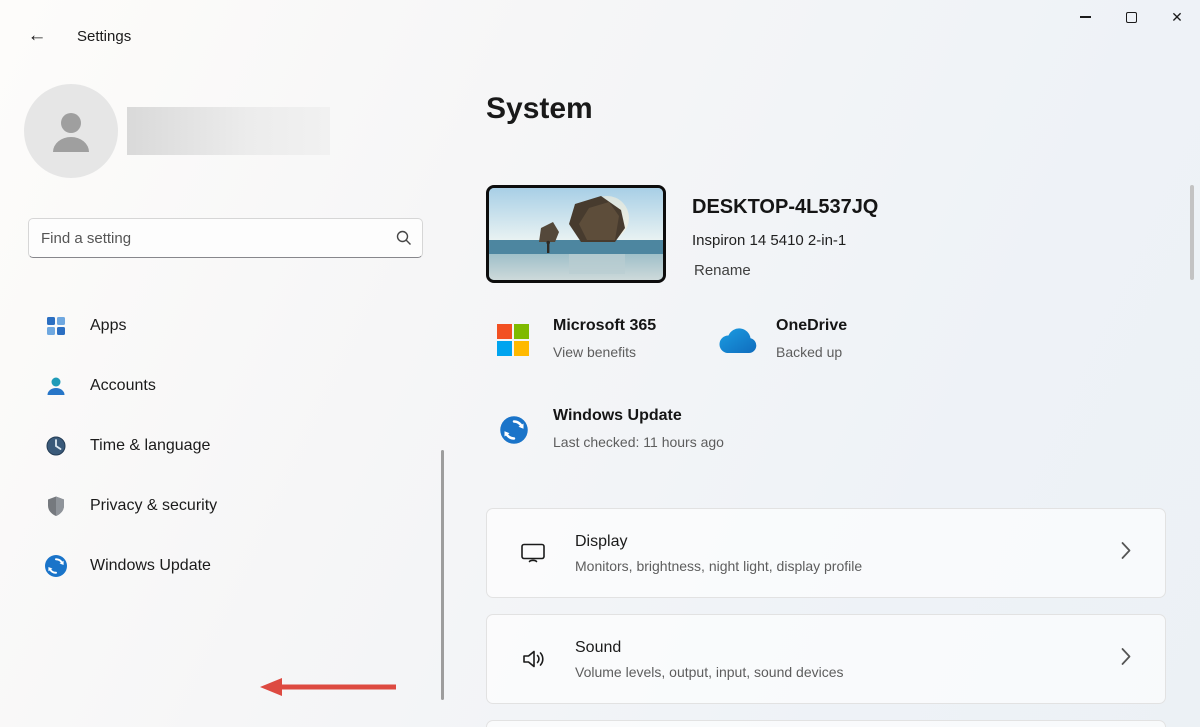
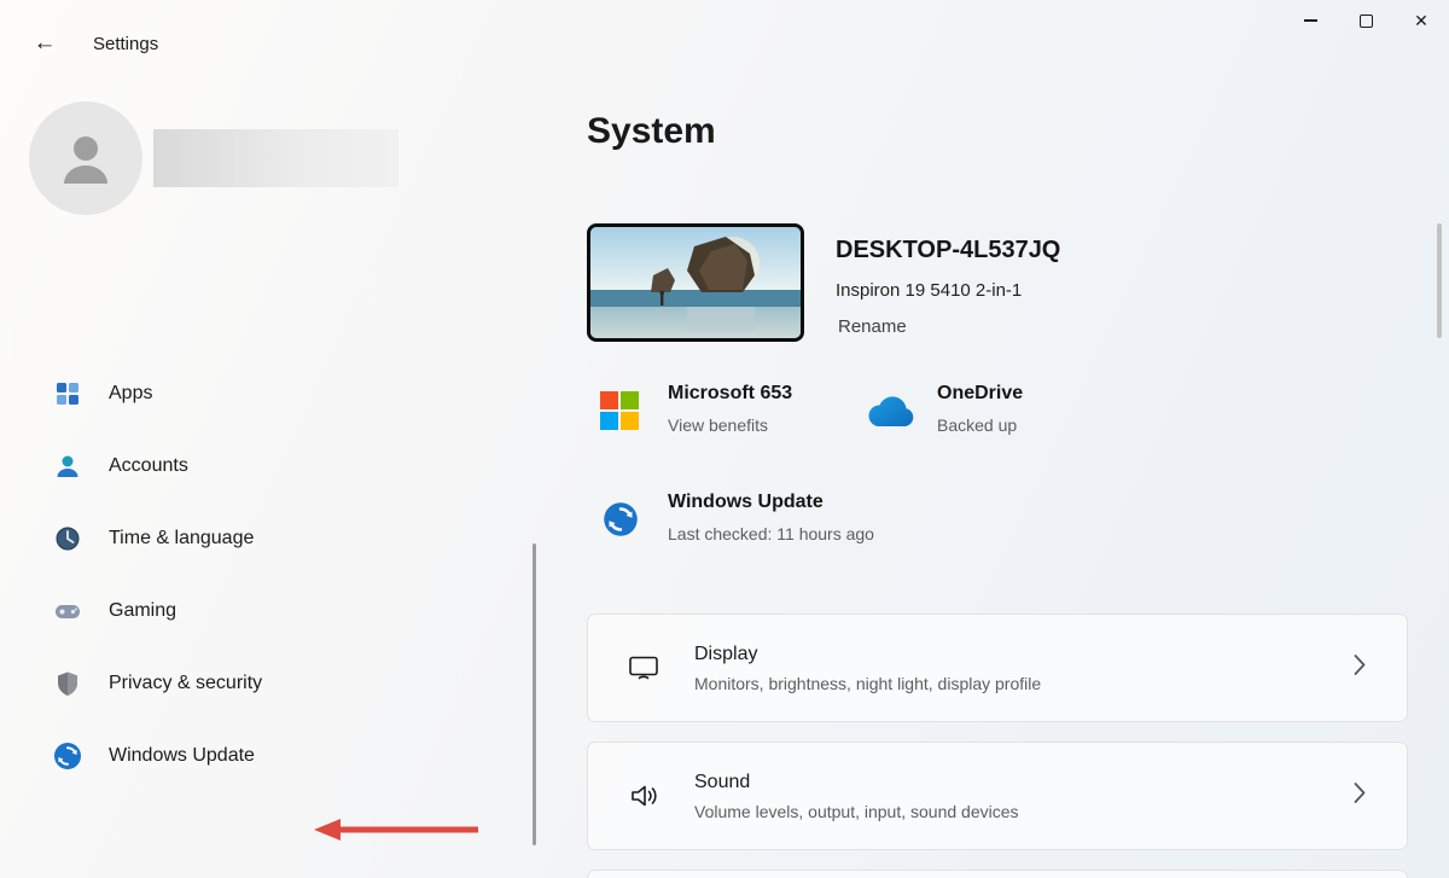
  ←
  Settings
  ✕
- Find a setting
  Apps
  Accounts
  Time & language
+ Gaming
  Privacy & security
  Windows Update
  System
  DESKTOP-4L537JQ
- Inspiron 14 5410 2-in-1
+ Inspiron 19 5410 2-in-1
  Rename
- Microsoft 365
+ Microsoft 653
  View benefits
  OneDrive
  Backed up
  Windows Update
  Last checked: 11 hours ago
  Display
  Monitors, brightness, night light, display profile
  Sound
  Volume levels, output, input, sound devices
